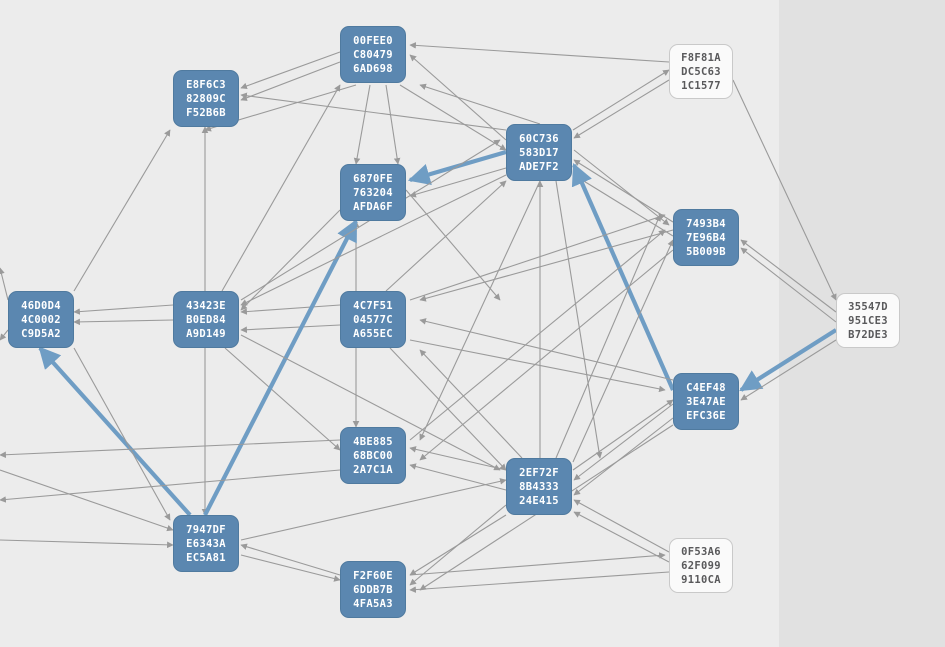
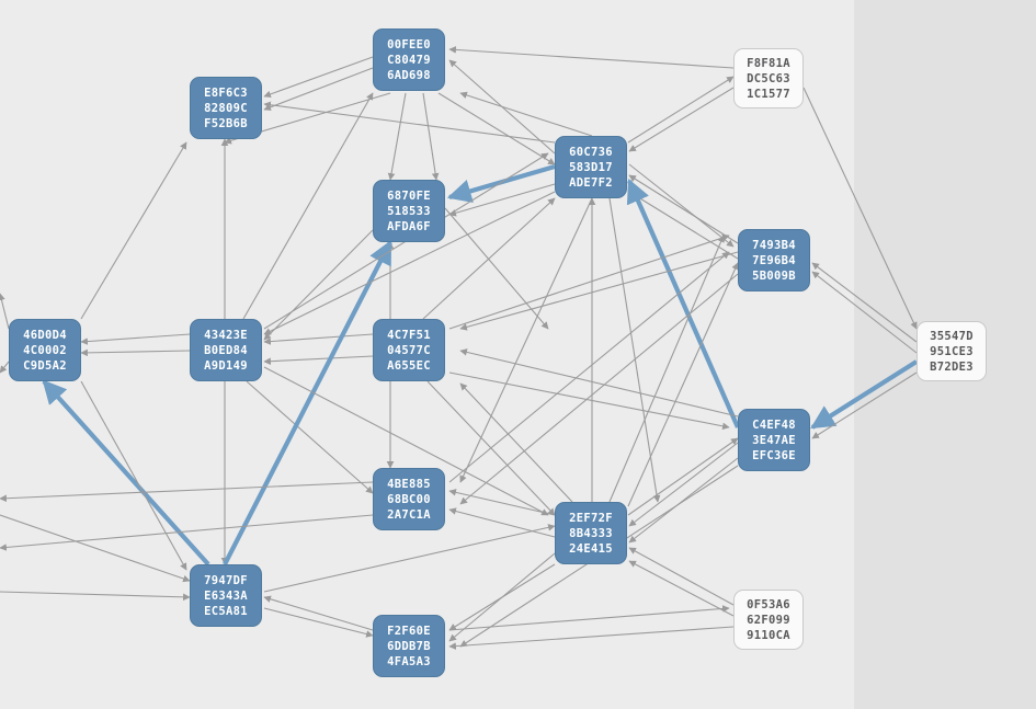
  00FEE0
  C80479
  6AD698
  E8F6C3
  82809C
  F52B6B
  F8F81A
  DC5C63
  1C1577
  60C736
  583D17
  ADE7F2
  6870FE
- 763204
+ 518533
  AFDA6F
  7493B4
  7E96B4
  5B009B
  46D0D4
  4C0002
  C9D5A2
  43423E
  B0ED84
  A9D149
  4C7F51
  04577C
  A655EC
  35547D
  951CE3
  B72DE3
  C4EF48
  3E47AE
  EFC36E
  4BE885
  68BC00
  2A7C1A
  2EF72F
  8B4333
  24E415
  7947DF
  E6343A
  EC5A81
  0F53A6
  62F099
  9110CA
  F2F60E
  6DDB7B
  4FA5A3
